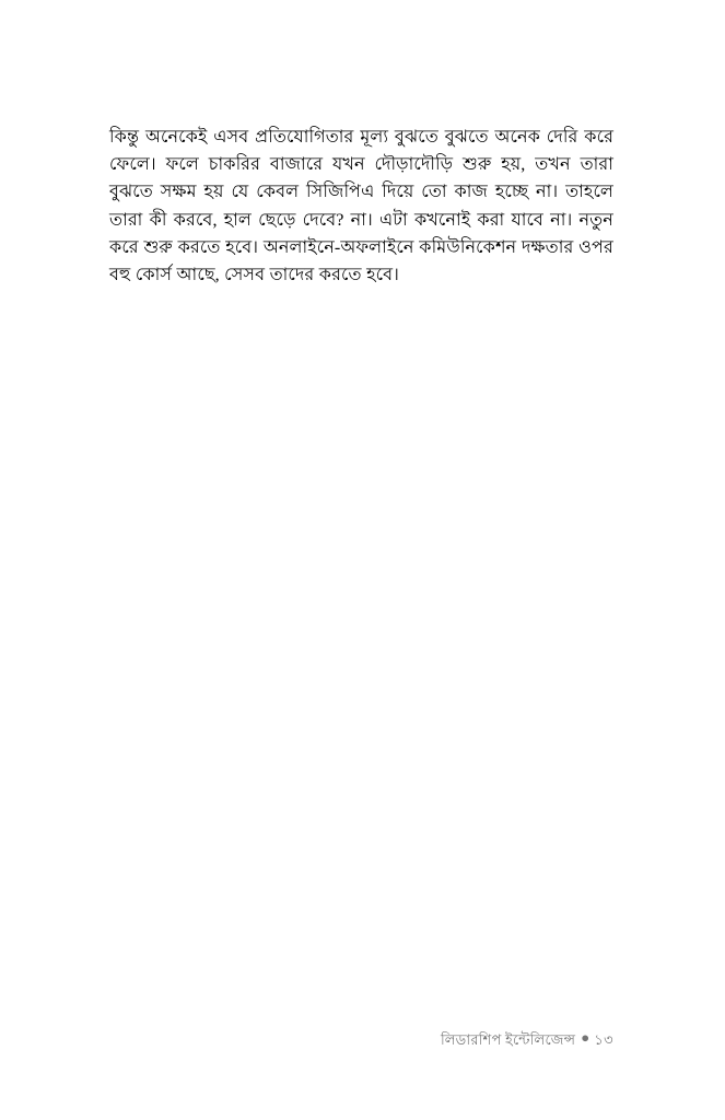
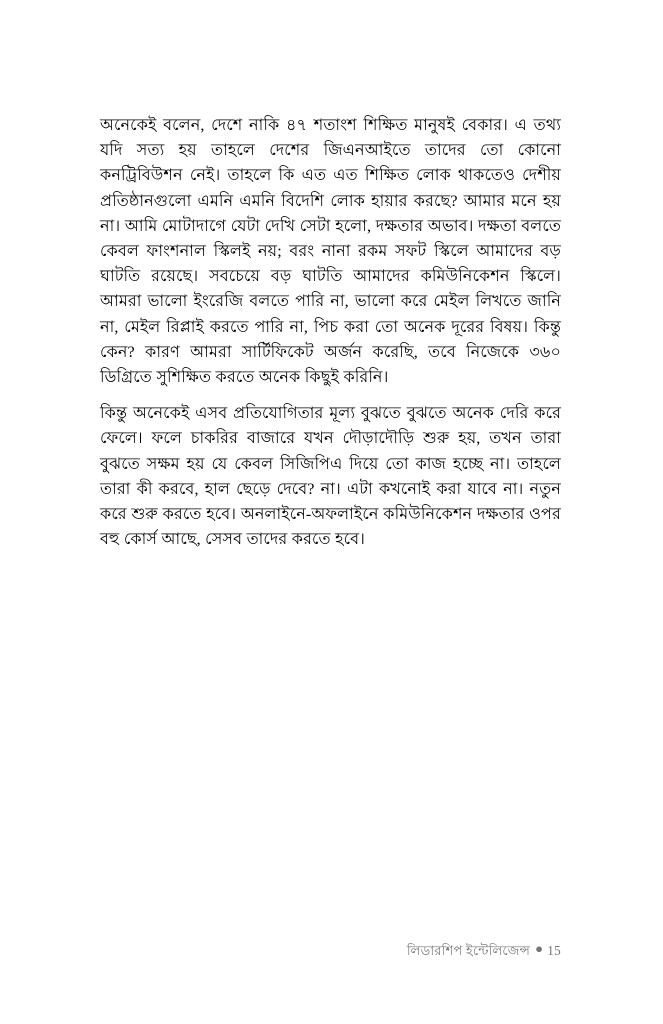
+ অনেকেই বলেন, দেশে নাকি ৪৭ শতাংশ শিক্ষিত মানুষই বেকার। এ তথ্য যদি সত্য হয় তাহলে দেশের জিএনআইতে তাদের তো কোনো কনট্রিবিউশন নেই। তাহলে কি এত এত শিক্ষিত লোক থাকতেও দেশীয় প্রতিষ্ঠানগুলো এমনি এমনি বিদেশি লোক হায়ার করছে? আমার মনে হয় না। আমি মোটাদাগে যেটা দেখি সেটা হলো, দক্ষতার অভাব। দক্ষতা বলতে কেবল ফাংশনাল স্কিলই নয়; বরং নানা রকম সফট স্কিলে আমাদের বড় ঘাটতি রয়েছে। সবচেয়ে বড় ঘাটতি আমাদের কমিউনিকেশন স্কিলে। আমরা ভালো ইংরেজি বলতে পারি না, ভালো করে মেইল লিখতে জানি না, মেইল রিপ্লাই করতে পারি না, পিচ করা তো অনেক দূরের বিষয়। কিন্তু কেন? কারণ আমরা সার্টিফিকেট অর্জন করেছি, তবে নিজেকে ৩৬০ ডিগ্রিতে সুশিক্ষিত করতে অনেক কিছুই করিনি।
  কিন্তু অনেকেই এসব প্রতিযোগিতার মূল্য বুঝতে বুঝতে অনেক দেরি করে ফেলে। ফলে চাকরির বাজারে যখন দৌড়াদৌড়ি শুরু হয়, তখন তারা বুঝতে সক্ষম হয় যে কেবল সিজিপিএ দিয়ে তো কাজ হচ্ছে না। তাহলে তারা কী করবে, হাল ছেড়ে দেবে? না। এটা কখনোই করা যাবে না। নতুন করে শুরু করতে হবে। অনলাইনে-অফলাইনে কমিউনিকেশন দক্ষতার ওপর বহু কোর্স আছে, সেসব তাদের করতে হবে।
- লিডারশিপ ইন্টেলিজেন্স ● ১৩
+ লিডারশিপ ইন্টেলিজেন্স ● 15
